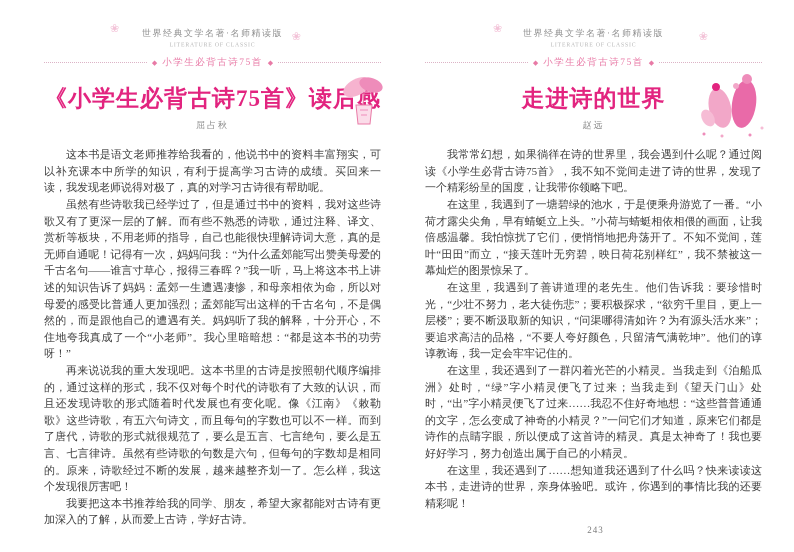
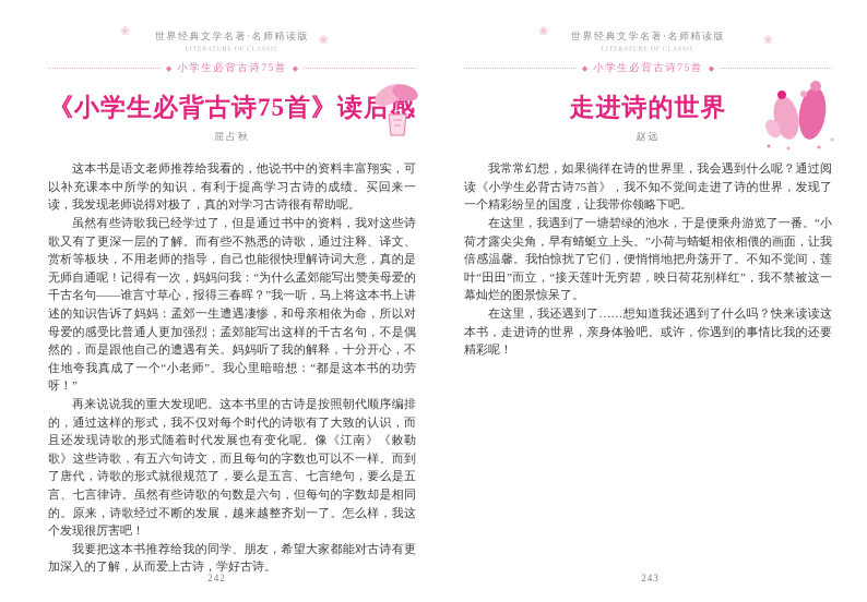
  ❀
  ❀
  世界经典文学名著·名师精读版
  ◆
  小学生必背古诗75首
  ◆
  《小学生必背古诗75首》读后感
  屈占秋
  这本书是语文老师推荐给我看的，他说书中的资料丰富翔实，可以补充课本中所学的知识，有利于提高学习古诗的成绩。买回来一读，我发现老师说得对极了，真的对学习古诗很有帮助呢。
  虽然有些诗歌我已经学过了，但是通过书中的资料，我对这些诗歌又有了更深一层的了解。而有些不熟悉的诗歌，通过注释、译文、赏析等板块，不用老师的指导，自己也能很快理解诗词大意，真的是无师自通呢！记得有一次，妈妈问我：“为什么孟郊能写出赞美母爱的千古名句——谁言寸草心，报得三春晖？”我一听，马上将这本书上讲述的知识告诉了妈妈：孟郊一生遭遇凄惨，和母亲相依为命，所以对母爱的感受比普通人更加强烈；孟郊能写出这样的千古名句，不是偶然的，而是跟他自己的遭遇有关。妈妈听了我的解释，十分开心，不住地夸我真成了一个“小老师”。我心里暗暗想：“都是这本书的功劳呀！”
  再来说说我的重大发现吧。这本书里的古诗是按照朝代顺序编排的，通过这样的形式，我不仅对每个时代的诗歌有了大致的认识，而且还发现诗歌的形式随着时代发展也有变化呢。像《江南》《敕勒歌》这些诗歌，有五六句诗文，而且每句的字数也可以不一样。而到了唐代，诗歌的形式就很规范了，要么是五言、七言绝句，要么是五言、七言律诗。虽然有些诗歌的句数是六句，但每句的字数却是相同的。原来，诗歌经过不断的发展，越来越整齐划一了。怎么样，我这个发现很厉害吧！
  我要把这本书推荐给我的同学、朋友，希望大家都能对古诗有更加深入的了解，从而爱上古诗，学好古诗。
+ 242
  ❀
  ❀
  世界经典文学名著·名师精读版
  ◆
  小学生必背古诗75首
  ◆
  走进诗的世界
  赵远
  我常常幻想，如果徜徉在诗的世界里，我会遇到什么呢？通过阅读《小学生必背古诗75首》，我不知不觉间走进了诗的世界，发现了一个精彩纷呈的国度，让我带你领略下吧。
  在这里，我遇到了一塘碧绿的池水，于是便乘舟游览了一番。“小荷才露尖尖角，早有蜻蜓立上头。”小荷与蜻蜓相依相偎的画面，让我倍感温馨。我怕惊扰了它们，便悄悄地把舟荡开了。不知不觉间，莲叶“田田”而立，“接天莲叶无穷碧，映日荷花别样红”，我不禁被这一幕灿烂的图景惊呆了。
- 在这里，我遇到了善讲道理的老先生。他们告诉我：要珍惜时光，“少壮不努力，老大徒伤悲”；要积极探求，“欲穷千里目，更上一层楼”；要不断汲取新的知识，“问渠哪得清如许？为有源头活水来”；要追求高洁的品格，“不要人夸好颜色，只留清气满乾坤”。他们的谆谆教诲，我一定会牢牢记住的。
- 在这里，我还遇到了一群闪着光芒的小精灵。当我走到《泊船瓜洲》处时，“绿”字小精灵便飞了过来；当我走到《望天门山》处时，“出”字小精灵便飞了过来……我忍不住好奇地想：“这些普普通通的文字，怎么变成了神奇的小精灵？”一问它们才知道，原来它们都是诗作的点睛字眼，所以便成了这首诗的精灵。真是太神奇了！我也要好好学习，努力创造出属于自己的小精灵。
  在这里，我还遇到了……想知道我还遇到了什么吗？快来读读这本书，走进诗的世界，亲身体验吧。或许，你遇到的事情比我的还要精彩呢！
  243
